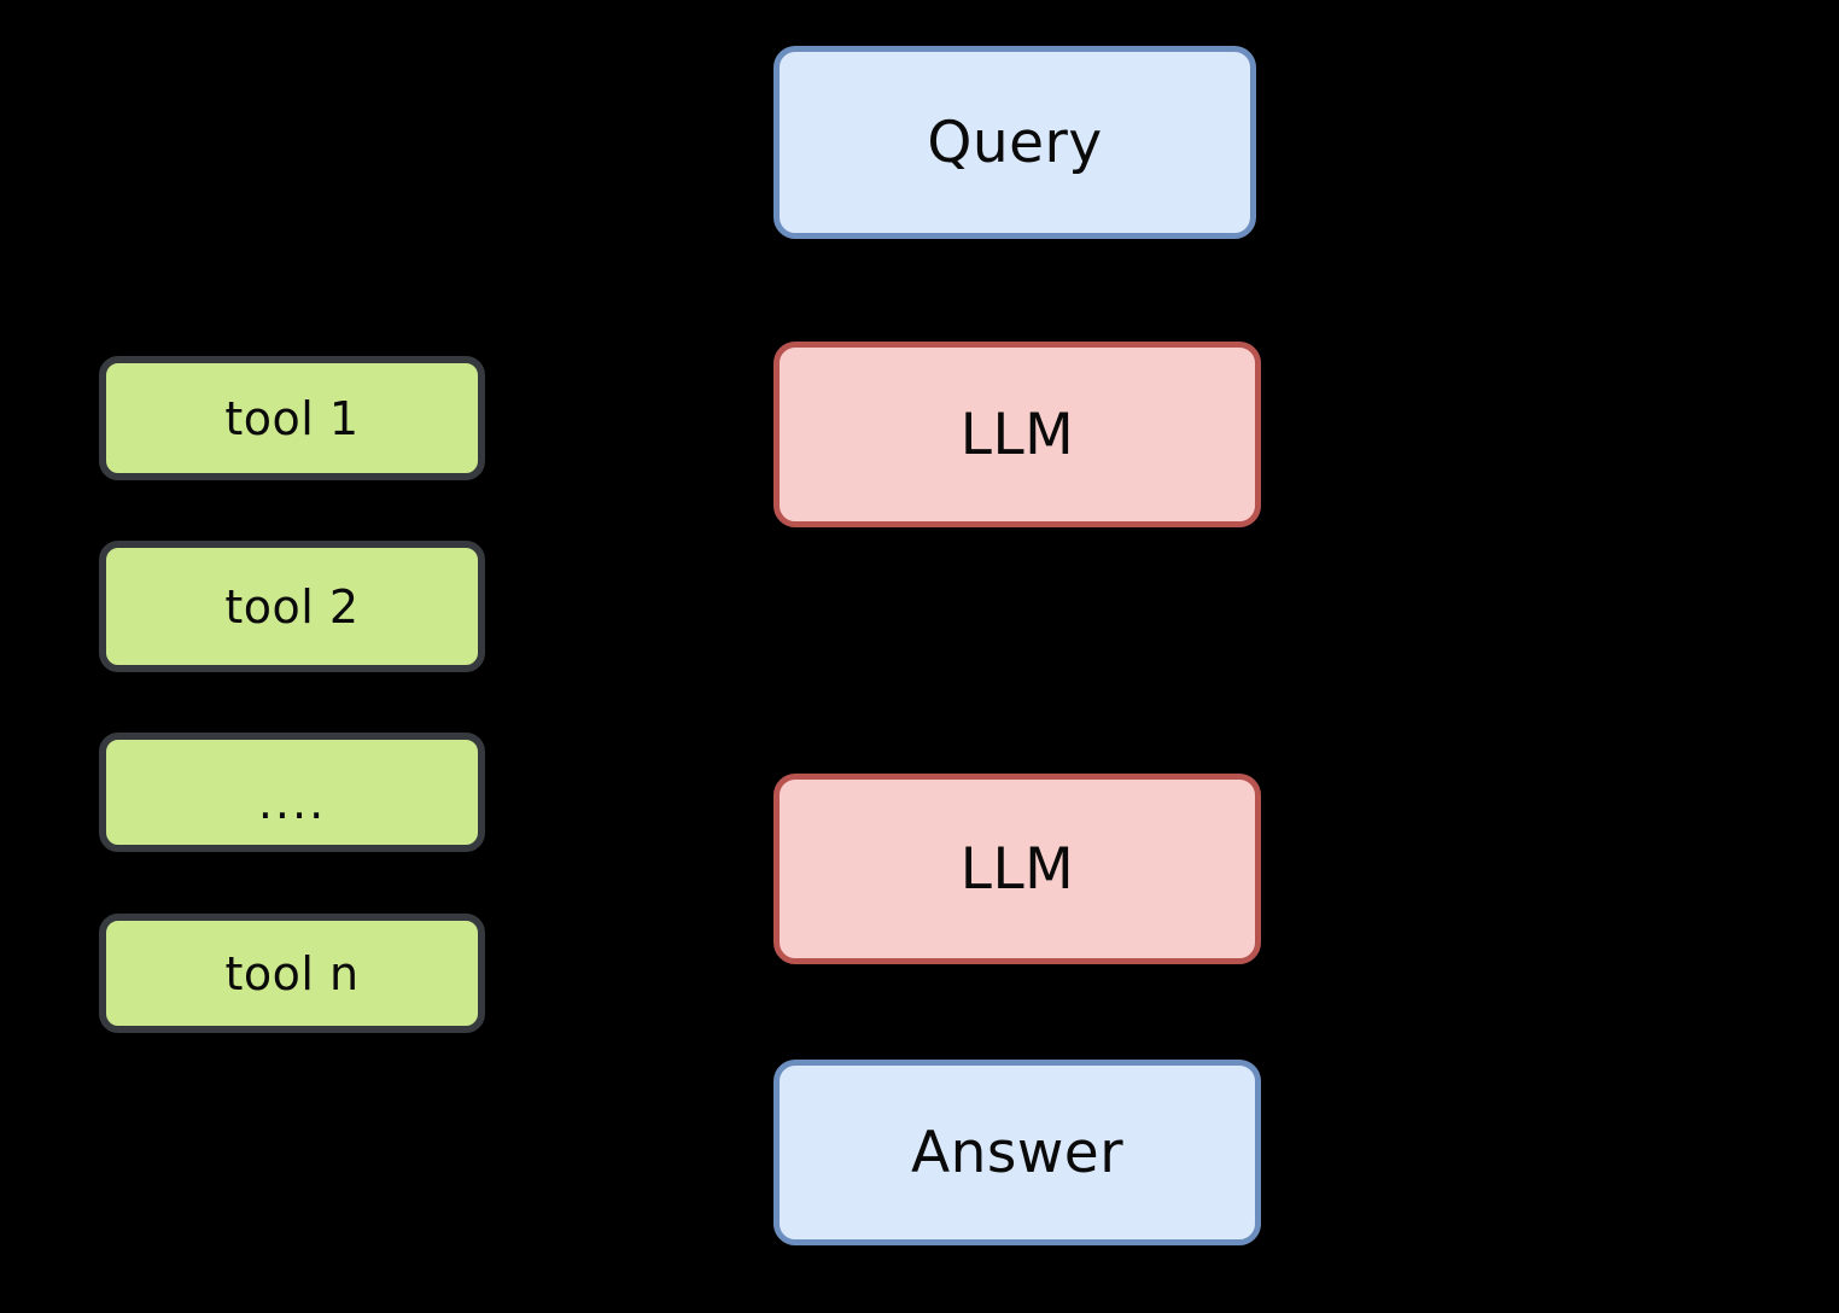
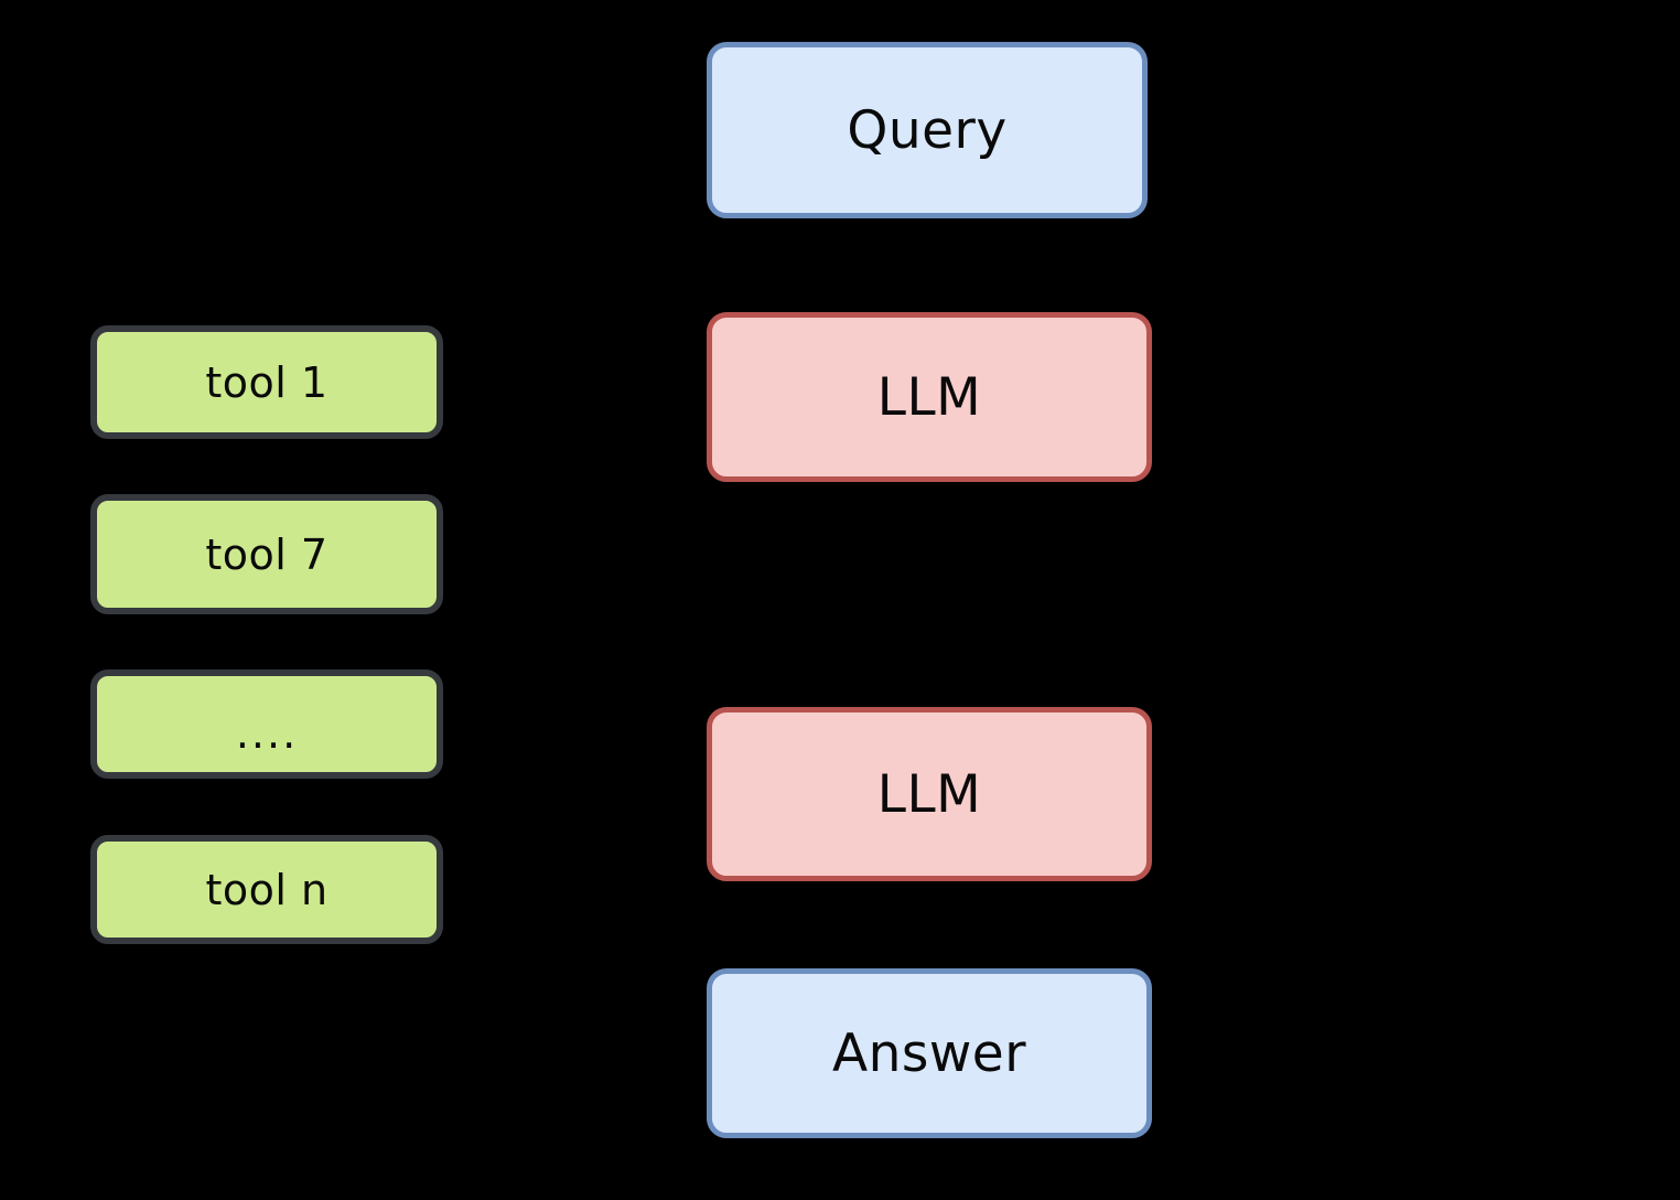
  Query
  LLM
  LLM
  Answer
  tool 1
- tool 2
+ tool 7
  ....
  tool n
